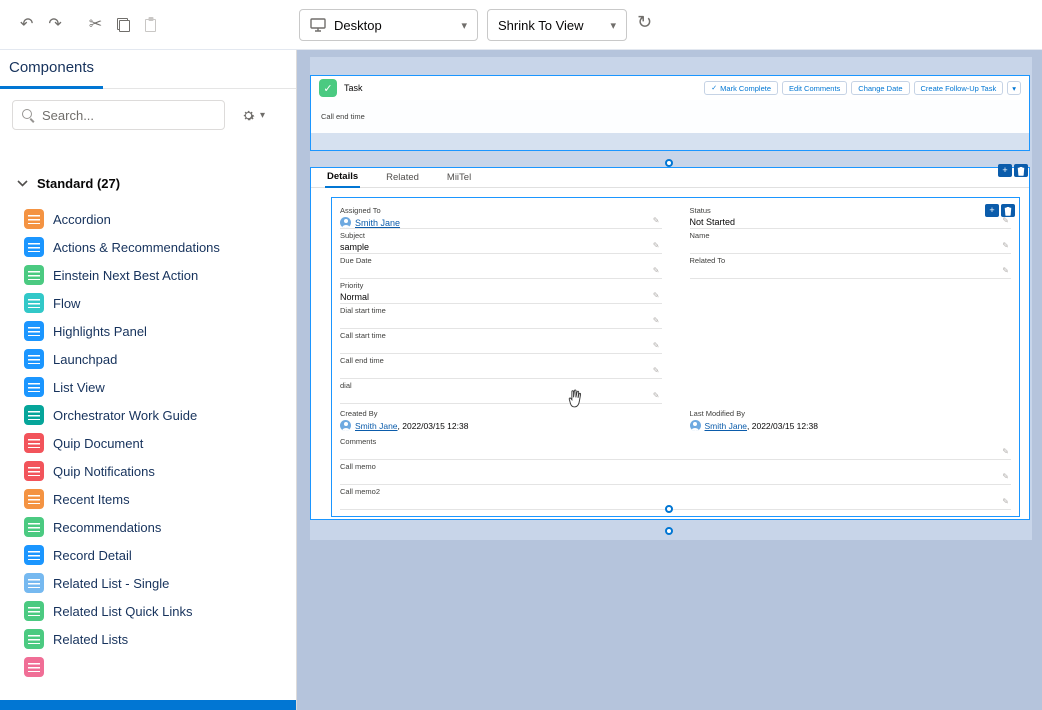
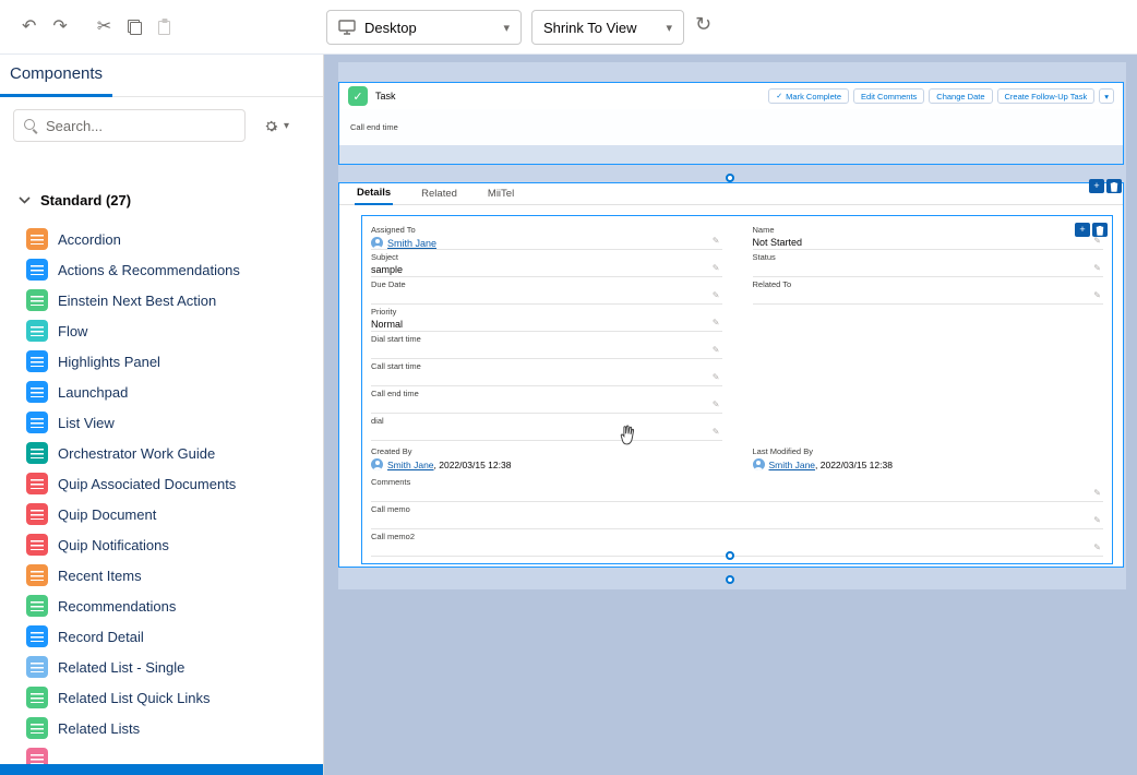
  ↶
  ↷
  ✂
  Desktop
  ▾
  Shrink To View
  ▾
  ↻
  Components
  Search...
  ▾
  Standard (27)
  Accordion
  Actions & Recommendations
  Einstein Next Best Action
  Flow
  Highlights Panel
  Launchpad
  List View
  Orchestrator Work Guide
+ Quip Associated Documents
  Quip Document
  Quip Notifications
  Recent Items
  Recommendations
  Record Detail
  Related List - Single
  Related List Quick Links
  Related Lists
  ✓
  Task
  Mark Complete
  Edit Comments
  Change Date
  Create Follow-Up Task
  ▾
  Call end time
  +
  Details
  Related
  MiiTel
  +
  Assigned To
  Smith Jane
  ✎
  Subject
  sample
  ✎
  Due Date
  ✎
  Priority
  Normal
  ✎
  Dial start time
  ✎
  Call start time
  ✎
  Call end time
  ✎
  dial
  ✎
- Status
+ Name
  Not Started
  ✎
- Name
+ Status
  ✎
  Related To
  ✎
  Created By
  Smith Jane, 2022/03/15 12:38
  Last Modified By
  Smith Jane, 2022/03/15 12:38
  Comments
  ✎
  Call memo
  ✎
  Call memo2
  ✎
